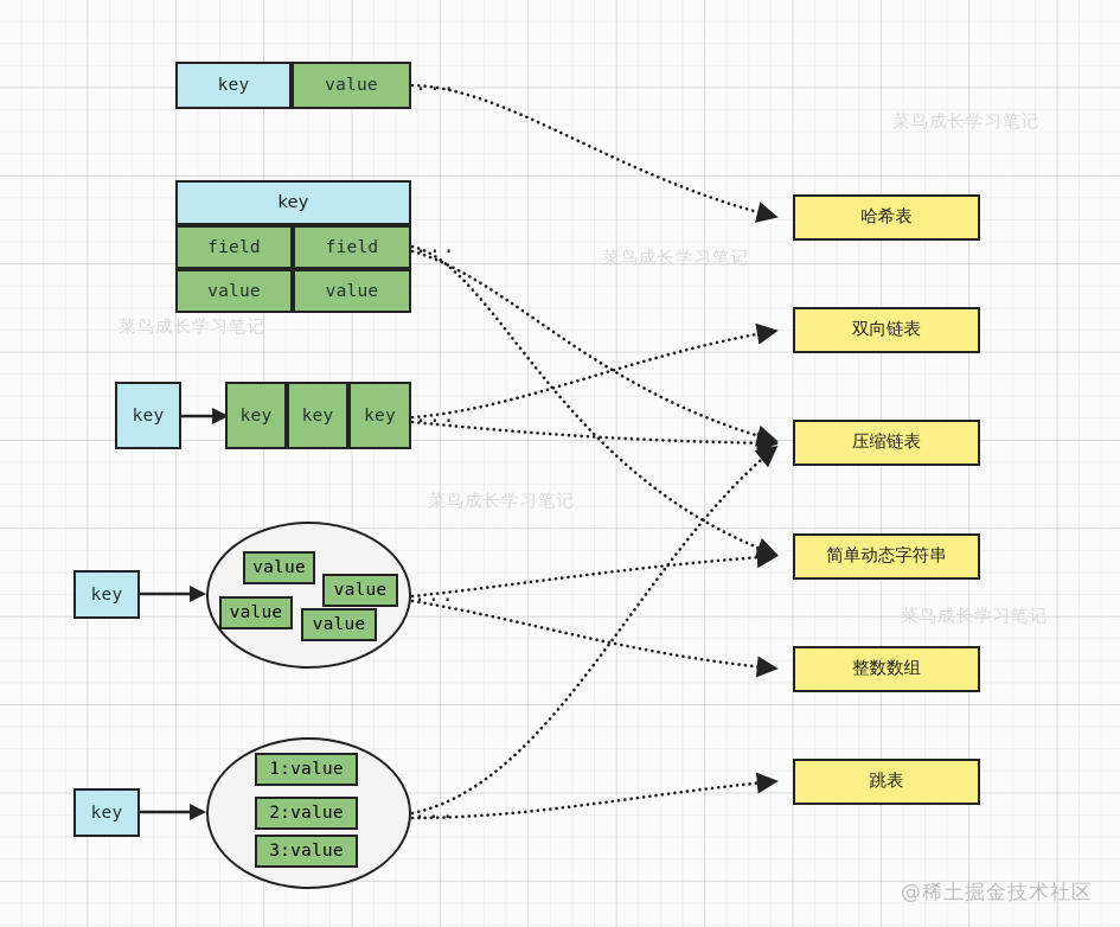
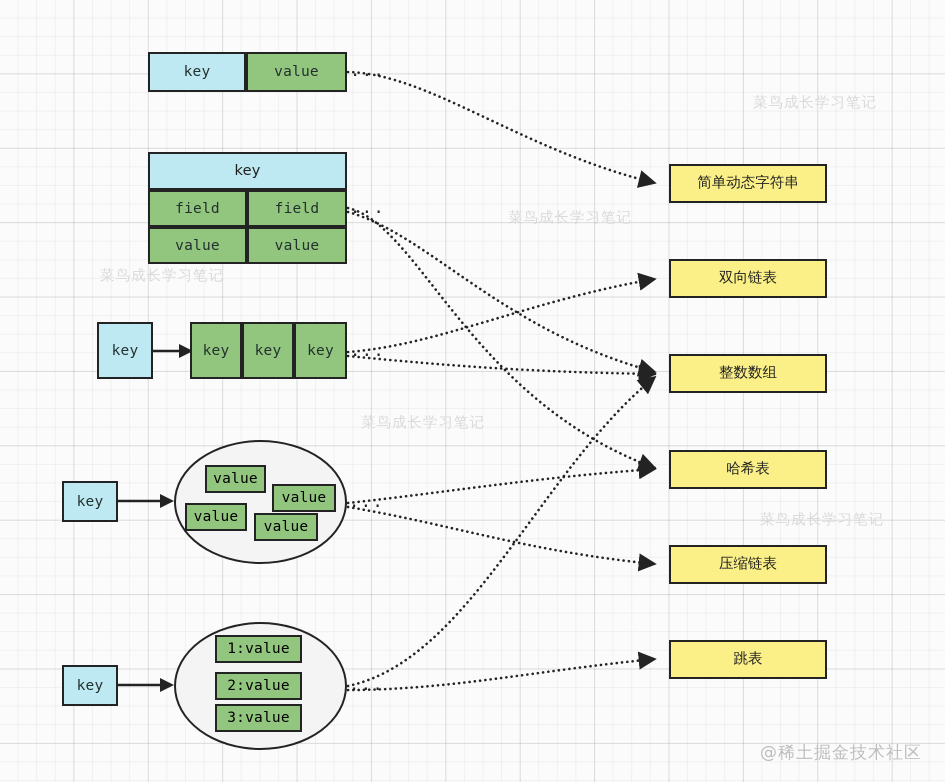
  key
  value
  ...
  key
  field
  field
  value
  value
  ...
  key
  key
  key
  key
  ...
  key
  value
  value
  value
  value
  ...
  key
  1:value
  2:value
  3:value
  ...
- 哈希表
+ 简单动态字符串
  双向链表
- 压缩链表
+ 整数数组
- 简单动态字符串
+ 哈希表
- 整数数组
+ 压缩链表
  跳表
  菜鸟成长学习笔记
  菜鸟成长学习笔记
  菜鸟成长学习笔记
  菜鸟成长学习笔记
  菜鸟成长学习笔记
  @稀土掘金技术社区
